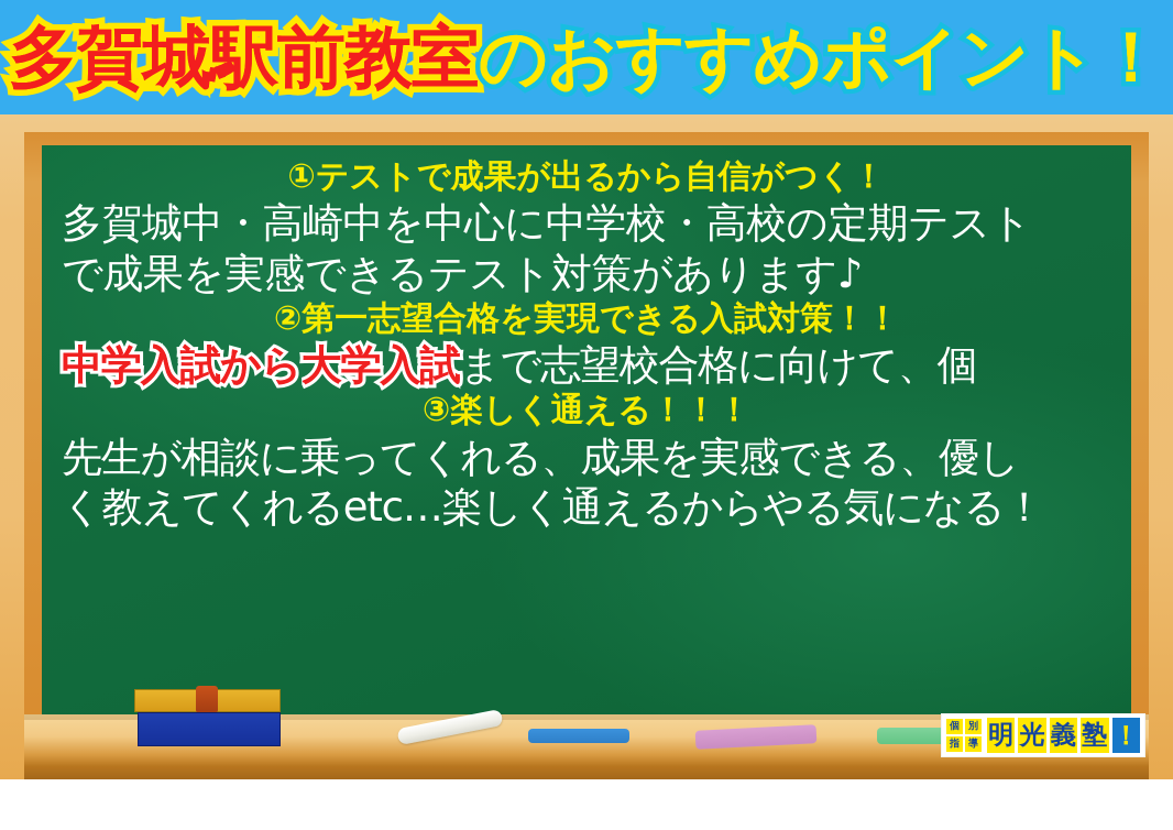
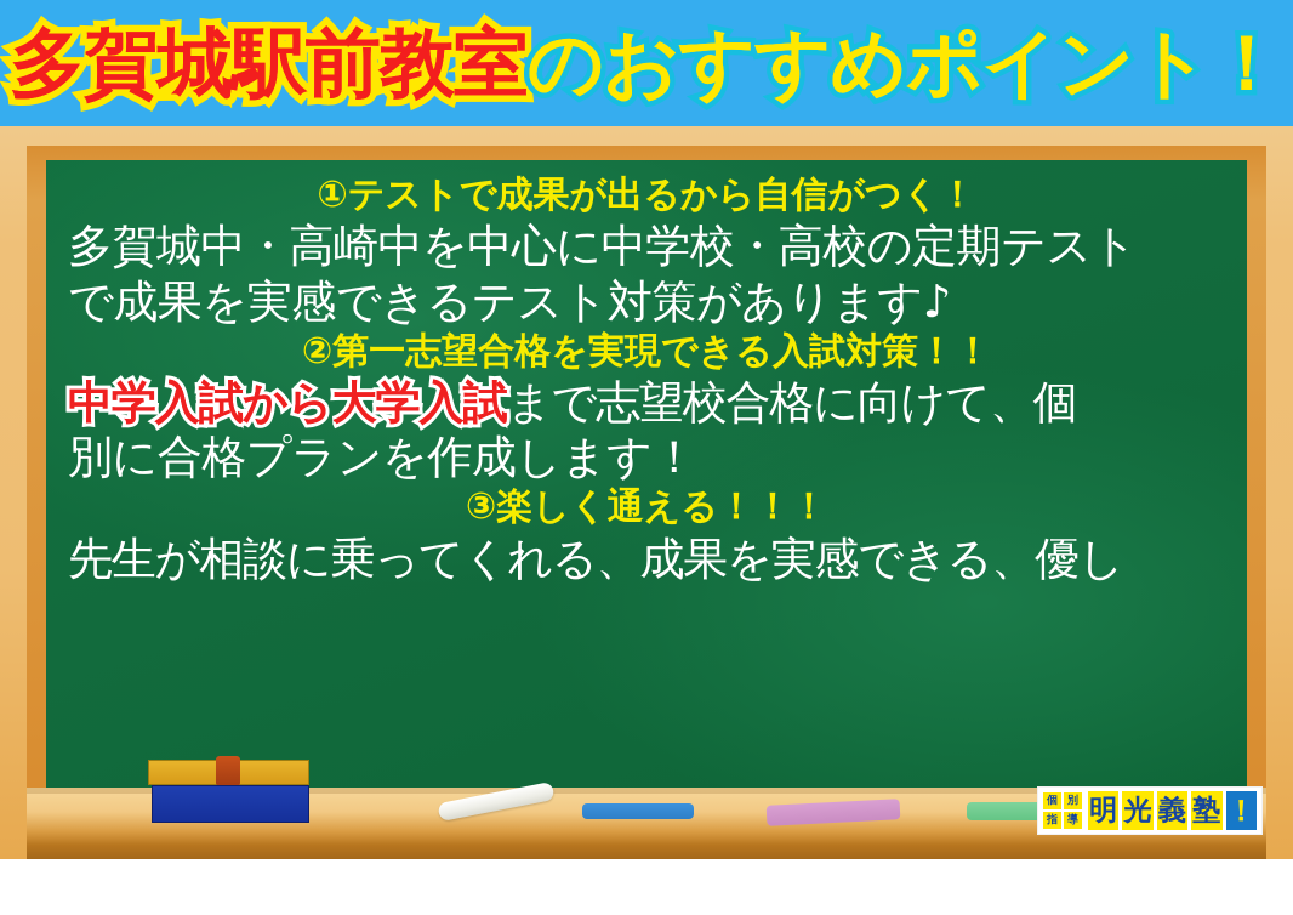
  多賀城駅前教室
  のおすすめポイント！
  ①テストで成果が出るから自信がつく！
  多賀城中・高崎中を中心に中学校・高校の定期テスト
  で成果を実感できるテスト対策があります♪
  ②第一志望合格を実現できる入試対策！！
  中学入試から大学入試
  まで志望校合格に向けて、個
+ 別に合格プランを作成します！
  ③楽しく通える！！！
  先生が相談に乗ってくれる、成果を実感できる、優し
- く教えてくれるetc…楽しく通えるからやる気になる！
  個
  別
  指
  導
  明
  光
  義
  塾
  ！
